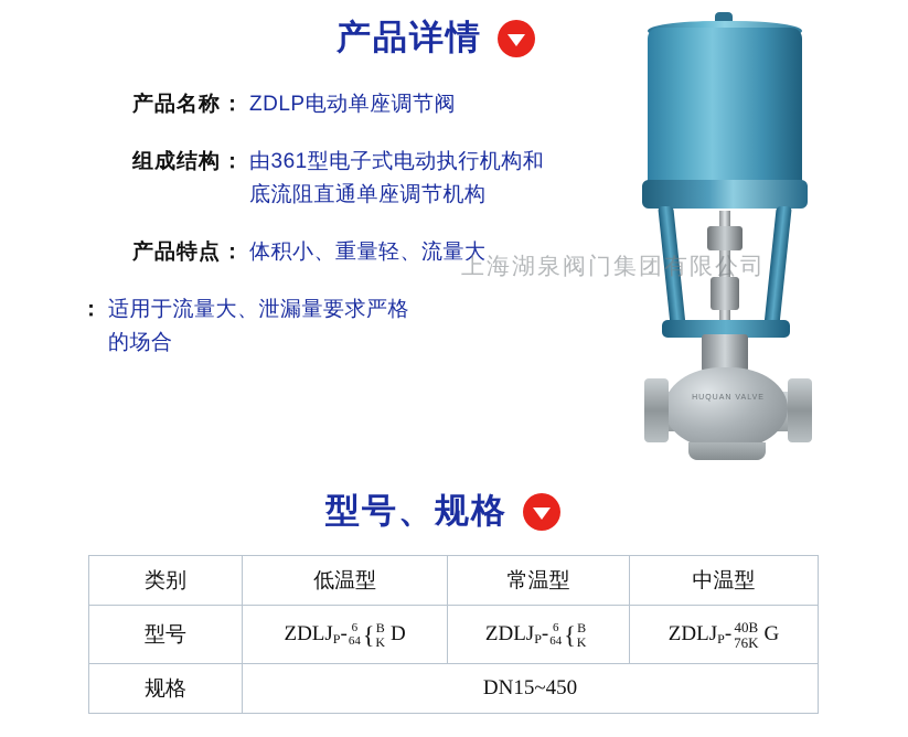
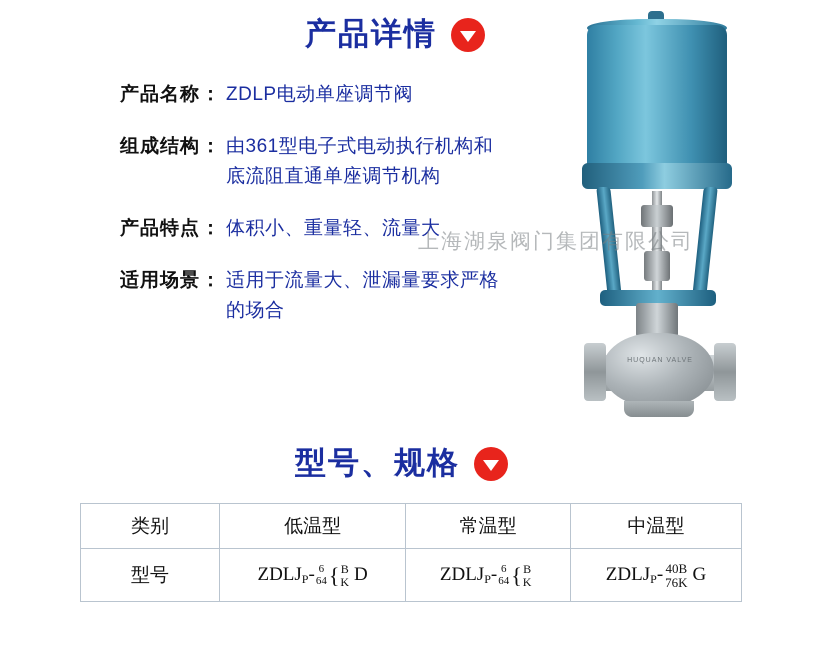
  产品详情
  产品名称
  ：
  ZDLP电动单座调节阀
  组成结构
  ：
  由361型电子式电动执行机构和
  底流阻直通单座调节机构
  产品特点
  ：
  体积小、重量轻、流量大
+ 适用场景
  ：
  适用于流量大、泄漏量要求严格
  的场合
  上海湖泉阀门集团有限公司
  型号、规格
  类别	低温型	常温型	中温型
  型号	ZDLJP- 6 64 { B K D	ZDLJP- 6 64 { B K	ZDLJP- 40B 76K G
- 规格	DN15~450
